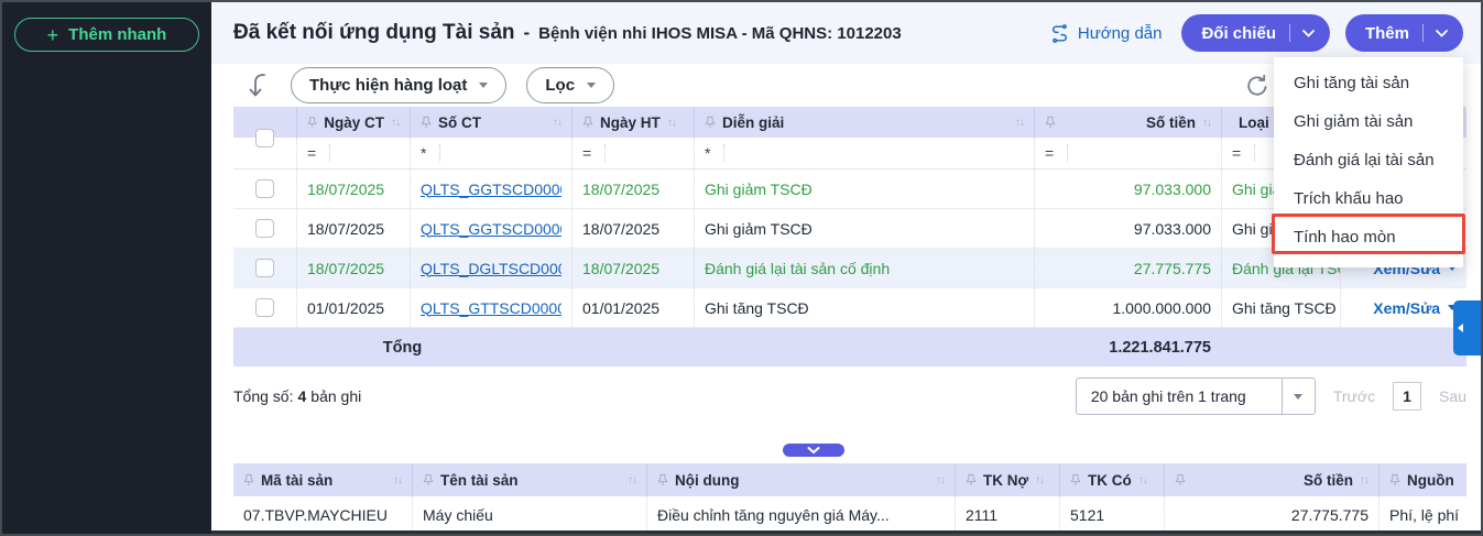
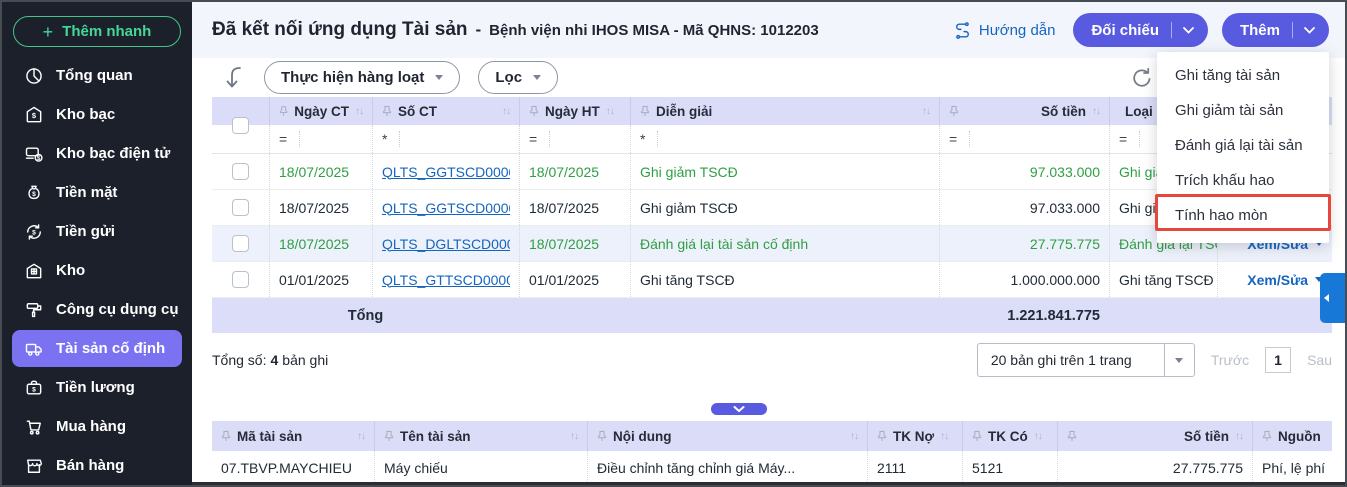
  +
  Thêm nhanh
+ Tổng quan
+ $
+ Kho bạc
+ Kho bạc điện tử
+ Tiền mặt
+ Tiền gửi
+ Kho
+ Công cụ dụng cụ
+ Tài sản cố định
+ Tiền lương
+ Mua hàng
+ Bán hàng
  Đã kết nối ứng dụng Tài sản
  -
  Bệnh viện nhi IHOS MISA - Mã QHNS: 1012203
  Hướng dẫn
  Đối chiếu
  Thêm
  Thực hiện hàng loạt
  Lọc
  Ngày CT
  ↑↓
  Số CT
  ↑↓
  Ngày HT
  ↑↓
  Diễn giải
  ↑↓
  Số tiền
  ↑↓
  =
  *
  =
  *
  =
  =
  18/07/2025
  QLTS_GGTSCD000
  18/07/2025
  Ghi giảm TSCĐ
  97.033.000
  18/07/2025
  QLTS_GGTSCD000
  18/07/2025
  Ghi giảm TSCĐ
  97.033.000
  18/07/2025
  QLTS_DGLTSCD00
  18/07/2025
  Đánh giá lại tài sản cố định
  27.775.775
  Đánh giá lại TS
  Xem/Sửa
  01/01/2025
  QLTS_GTTSCD000
  01/01/2025
  Ghi tăng TSCĐ
  1.000.000.000
  Ghi tăng TSCĐ
  Xem/Sửa
  Tổng
  1.221.841.775
  Tổng số: 4 bản ghi
  20 bản ghi trên 1 trang
  Trước
  1
  Sau
  Mã tài sản
  ↑↓
  Tên tài sản
  ↑↓
  Nội dung
  ↑↓
  TK Nợ
  ↑↓
  TK Có
  ↑↓
  Số tiền
  ↑↓
  Nguồn
  07.TBVP.MAYCHIEU
  Máy chiếu
- Điều chỉnh tăng nguyên giá Máy...
+ Điều chỉnh tăng chỉnh giá Máy...
  2111
  5121
  27.775.775
  Phí, lệ phí
  Ghi tăng tài sản
  Ghi giảm tài sản
  Đánh giá lại tài sản
  Trích khấu hao
  Tính hao mòn
